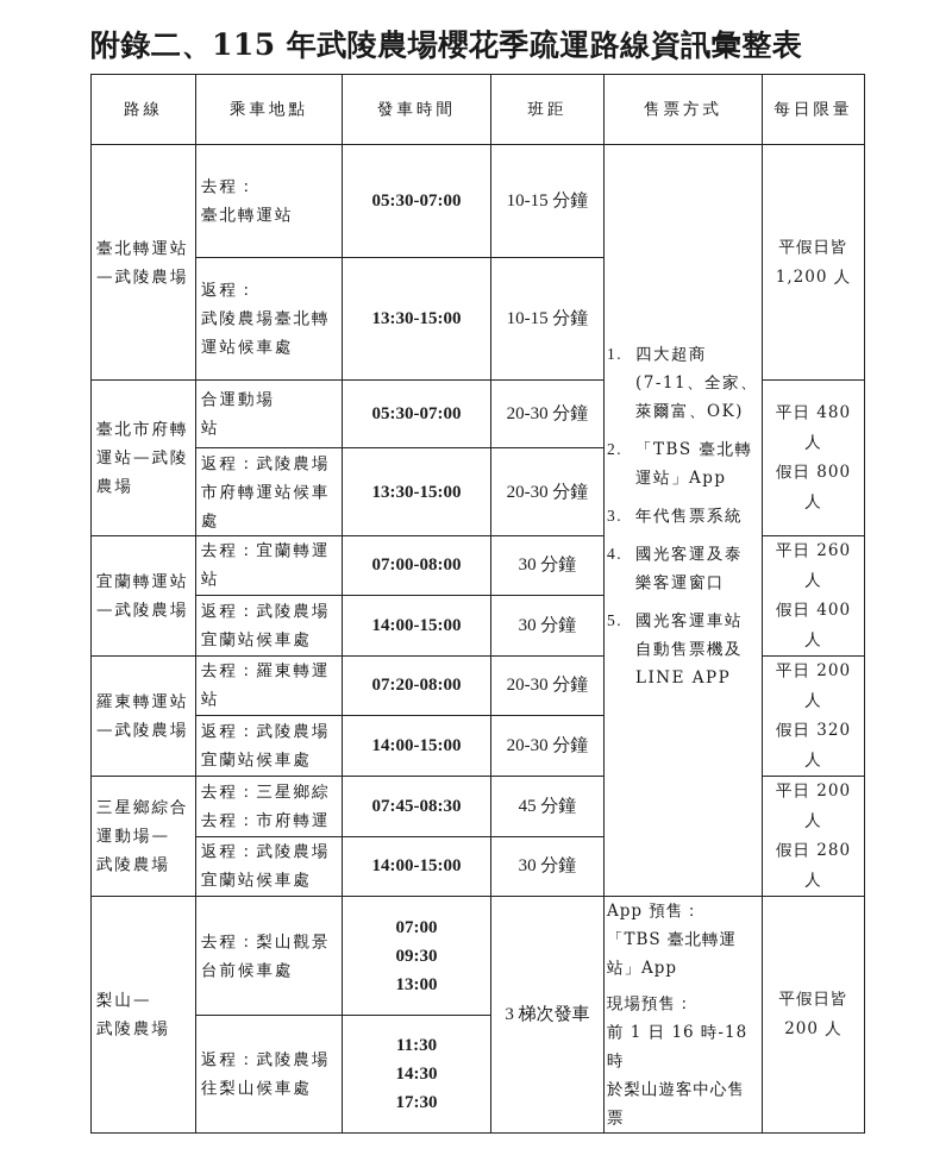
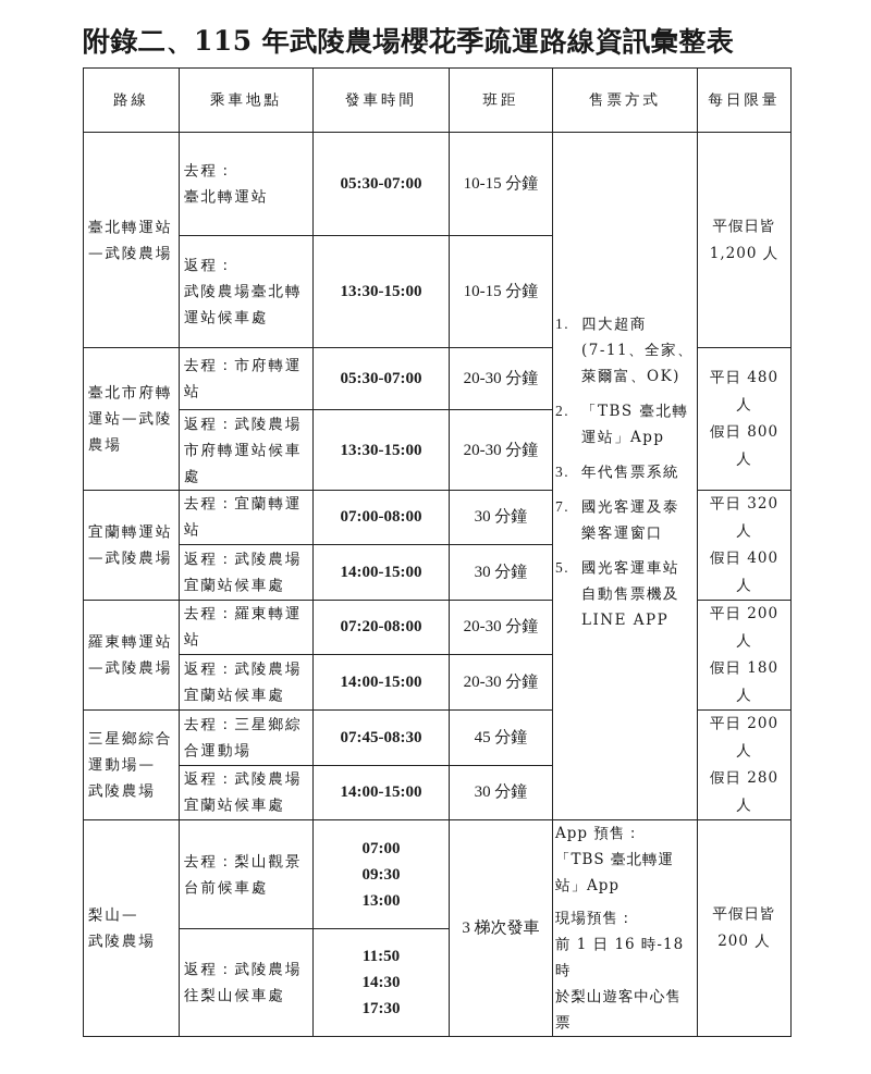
  附錄二、115 年武陵農場櫻花季疏運路線資訊彙整表
  路線	乘車地點	發車時間	班距	售票方式	每日限量
- 臺北轉運站 —武陵農場	去程： 臺北轉運站	05:30-07:00	10-15 分鐘	1. 四大超商(7-11、全家、萊爾富、OK) 2. 「TBS 臺北轉運站」App 3. 年代售票系統 4. 國光客運及泰樂客運窗口 5. 國光客運車站自動售票機及LINE APP	平假日皆 1,200 人
+ 臺北轉運站 —武陵農場	去程： 臺北轉運站	05:30-07:00	10-15 分鐘	1. 四大超商(7-11、全家、萊爾富、OK) 2. 「TBS 臺北轉運站」App 3. 年代售票系統 7. 國光客運及泰樂客運窗口 5. 國光客運車站自動售票機及LINE APP	平假日皆 1,200 人
  返程： 武陵農場臺北轉 運站候車處	13:30-15:00	10-15 分鐘
- 臺北市府轉 運站—武陵 農場	合運動場 站	05:30-07:00	20-30 分鐘	平日 480 人 假日 800 人
+ 臺北市府轉 運站—武陵 農場	去程：市府轉運 站	05:30-07:00	20-30 分鐘	平日 480 人 假日 800 人
  返程：武陵農場 市府轉運站候車 處	13:30-15:00	20-30 分鐘
- 宜蘭轉運站 —武陵農場	去程：宜蘭轉運 站	07:00-08:00	30 分鐘	平日 260 人 假日 400 人
+ 宜蘭轉運站 —武陵農場	去程：宜蘭轉運 站	07:00-08:00	30 分鐘	平日 320 人 假日 400 人
  返程：武陵農場 宜蘭站候車處	14:00-15:00	30 分鐘
- 羅東轉運站 —武陵農場	去程：羅東轉運 站	07:20-08:00	20-30 分鐘	平日 200 人 假日 320 人
+ 羅東轉運站 —武陵農場	去程：羅東轉運 站	07:20-08:00	20-30 分鐘	平日 200 人 假日 180 人
  返程：武陵農場 宜蘭站候車處	14:00-15:00	20-30 分鐘
- 三星鄉綜合 運動場— 武陵農場	去程：三星鄉綜 去程：市府轉運	07:45-08:30	45 分鐘	平日 200 人 假日 280 人
+ 三星鄉綜合 運動場— 武陵農場	去程：三星鄉綜 合運動場	07:45-08:30	45 分鐘	平日 200 人 假日 280 人
  返程：武陵農場 宜蘭站候車處	14:00-15:00	30 分鐘
  梨山— 武陵農場	去程：梨山觀景 台前候車處	07:00 09:30 13:00	3 梯次發車	App 預售： 「TBS 臺北轉運 站」App 現場預售： 前 1 日 16 時-18 時 於梨山遊客中心售 票	平假日皆 200 人
- 返程：武陵農場 往梨山候車處	11:30 14:30 17:30
+ 返程：武陵農場 往梨山候車處	11:50 14:30 17:30
